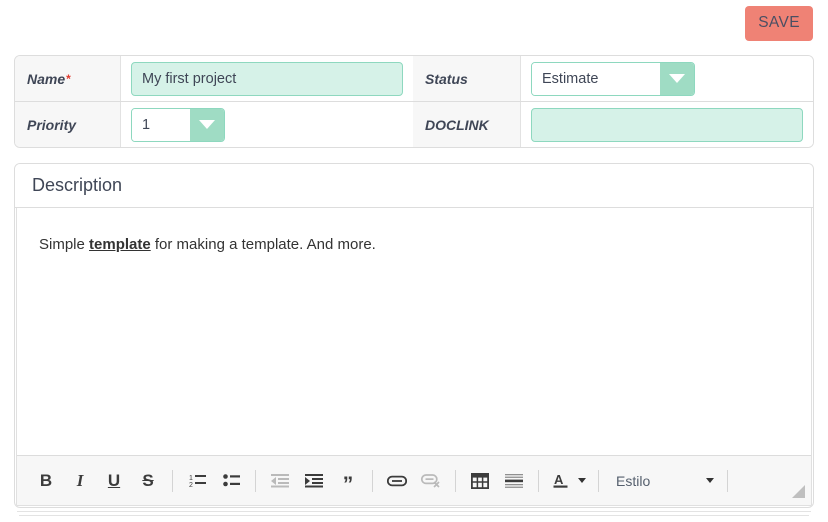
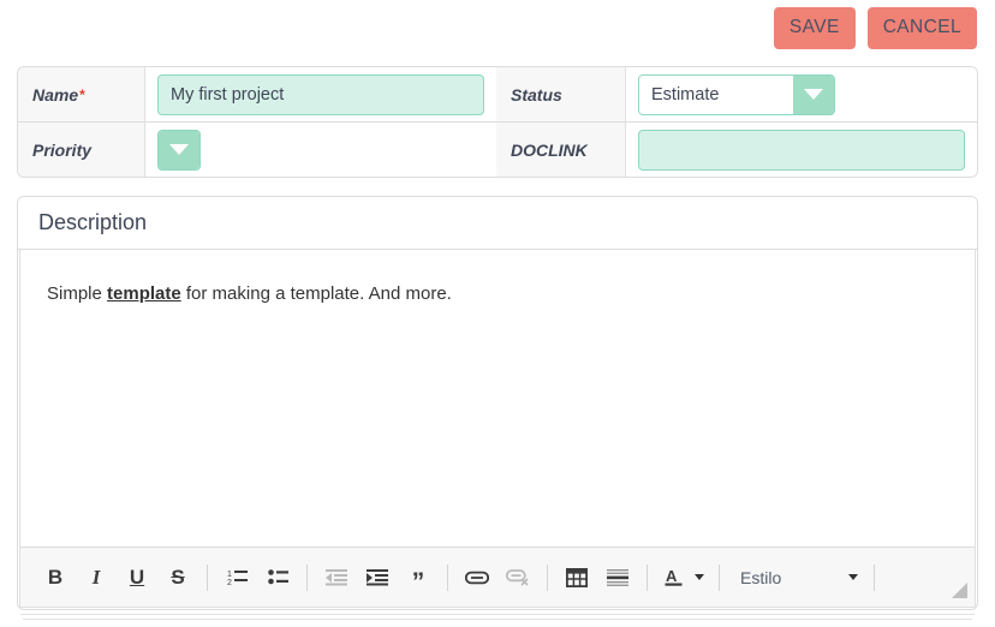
  SAVE
+ CANCEL
  Name
  *
  My first project
  Status
  Estimate
  Priority
- 1
  DOCLINK
  Description
  Simple template for making a template. And more.
  B
  I
  U
  S
  ”
  A
  Estilo
